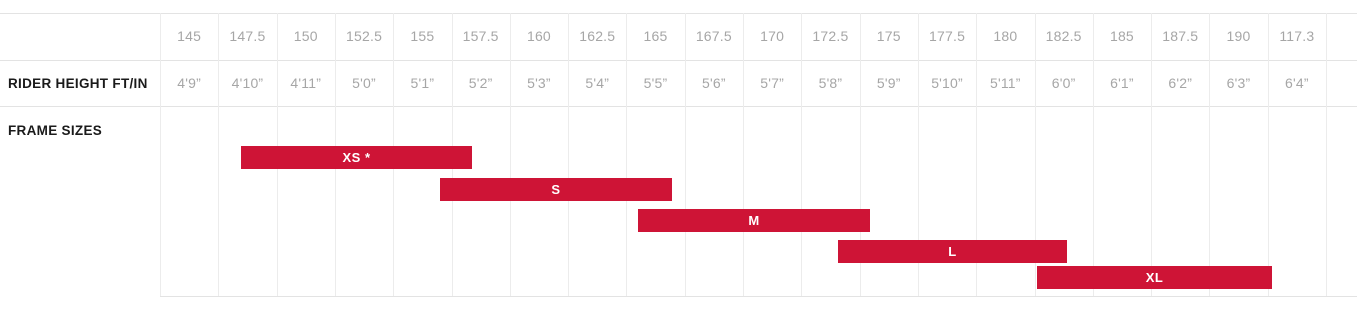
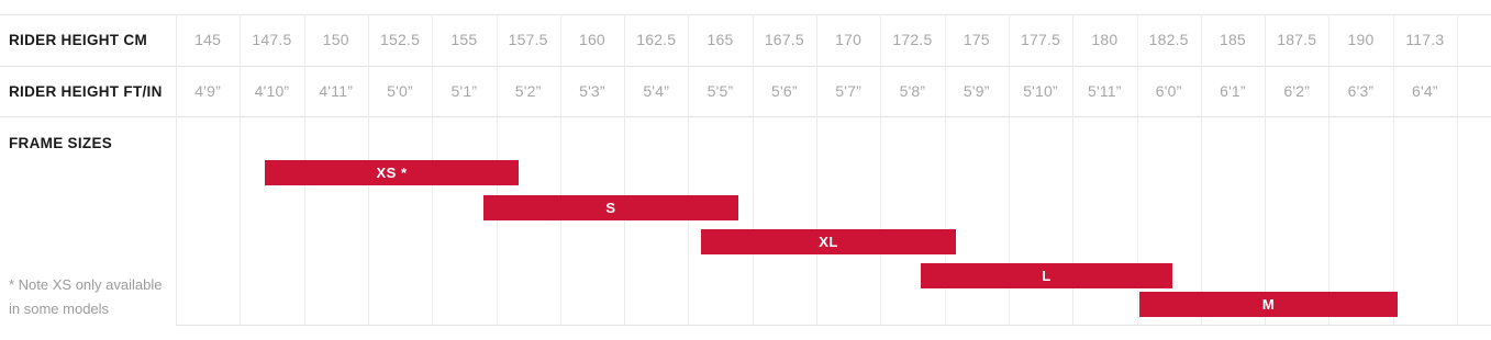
+ RIDER HEIGHT CM
  RIDER HEIGHT FT/IN
  FRAME SIZES
  145
  147.5
  150
  152.5
  155
  157.5
  160
  162.5
  165
  167.5
  170
  172.5
  175
  177.5
  180
  182.5
  185
  187.5
  190
  117.3
  4'9”
  4'10”
  4'11”
  5'0”
  5'1”
  5'2”
  5'3”
  5'4”
  5'5”
  5'6”
  5'7”
  5'8”
  5'9”
  5'10”
  5'11”
  6'0”
  6'1”
  6'2”
  6'3”
  6'4”
  XS *
  S
- M
+ XL
  L
- XL
+ M
+ * Note XS only available
+ in some models
